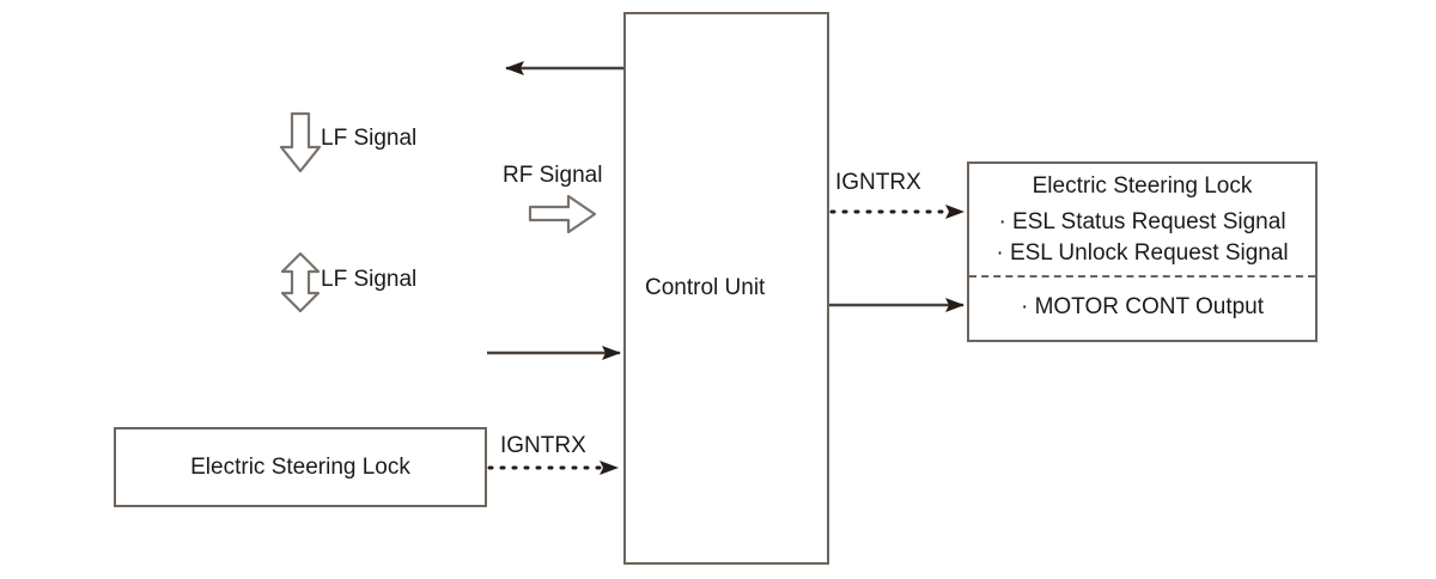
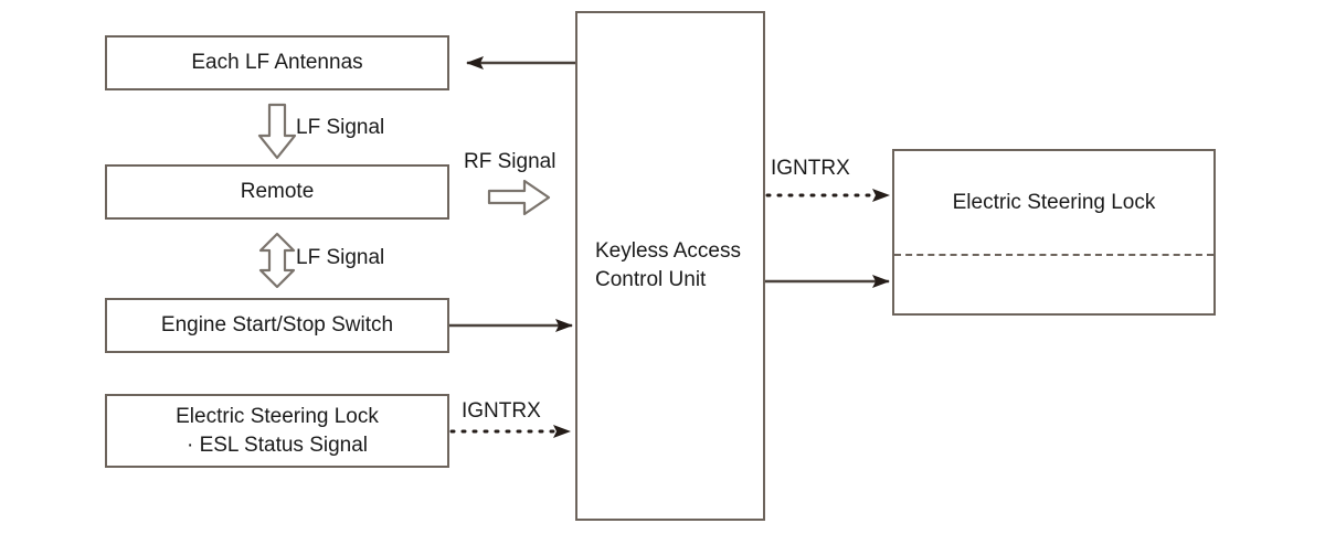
  LF Signal
  LF Signal
  RF Signal
  IGNTRX
  IGNTRX
+ Each LF Antennas
+ Remote
+ Engine Start/Stop Switch
  Electric Steering Lock
+ · ESL Status Signal
+ Keyless Access
  Control Unit
  Electric Steering Lock
- · ESL Status Request Signal
- · ESL Unlock Request Signal
- · MOTOR CONT Output
